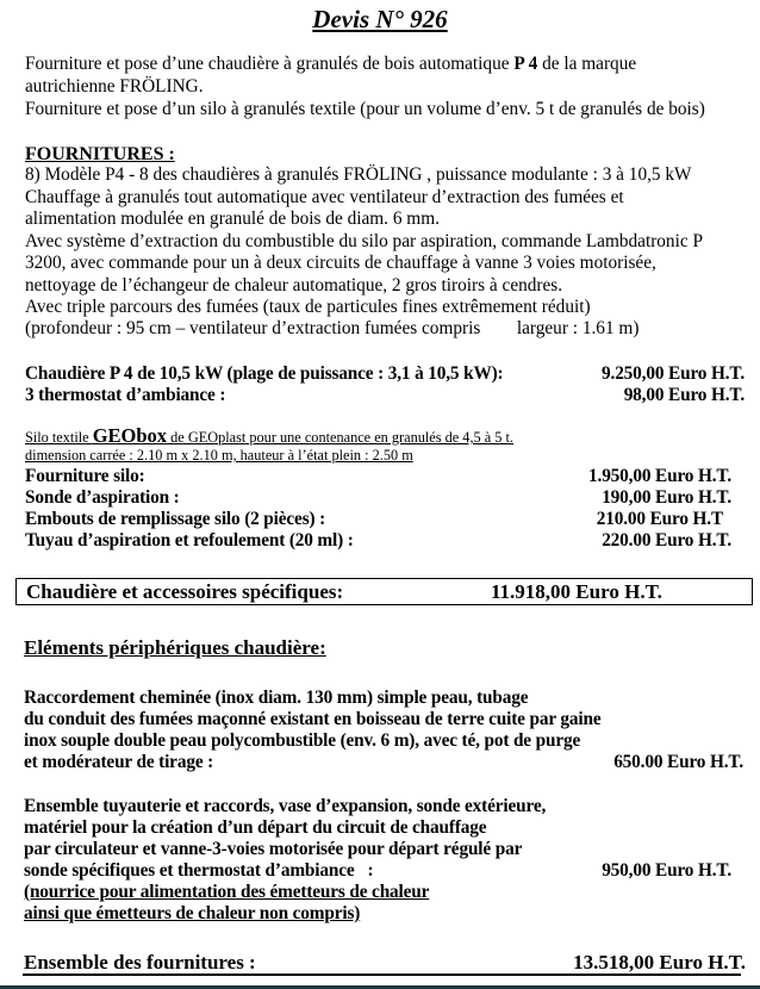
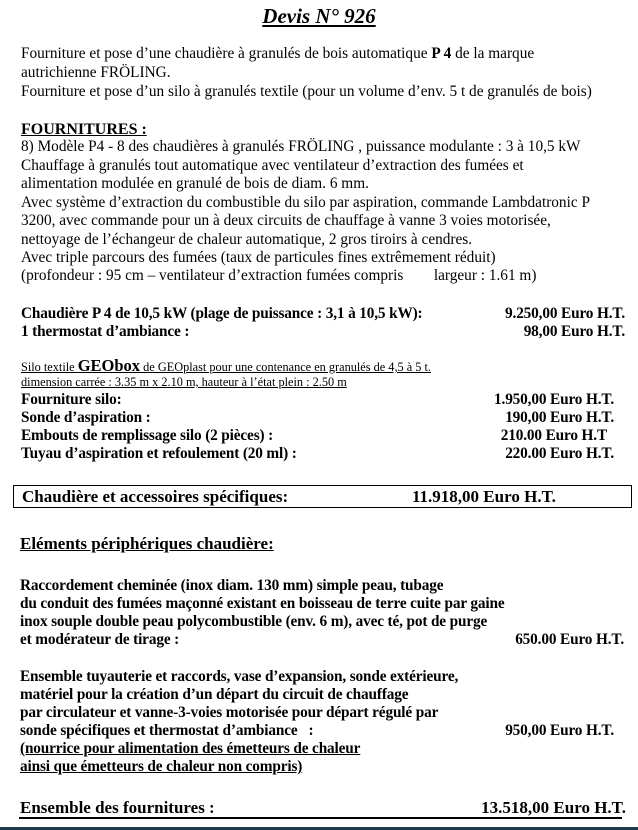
  Devis N° 926
  Fourniture et pose d’une chaudière à granulés de bois automatique P 4 de la marque
  autrichienne FRÖLING.
  Fourniture et pose d’un silo à granulés textile (pour un volume d’env. 5 t de granulés de bois)
  FOURNITURES :
  8) Modèle P4 - 8 des chaudières à granulés FRÖLING , puissance modulante : 3 à 10,5 kW
  Chauffage à granulés tout automatique avec ventilateur d’extraction des fumées et
  alimentation modulée en granulé de bois de diam. 6 mm.
  Avec système d’extraction du combustible du silo par aspiration, commande Lambdatronic P
  3200, avec commande pour un à deux circuits de chauffage à vanne 3 voies motorisée,
  nettoyage de l’échangeur de chaleur automatique, 2 gros tiroirs à cendres.
  Avec triple parcours des fumées (taux de particules fines extrêmement réduit)
  (profondeur : 95 cm – ventilateur d’extraction fumées compris largeur : 1.61 m)
  Chaudière P 4 de 10,5 kW (plage de puissance : 3,1 à 10,5 kW):
  9.250,00 Euro H.T.
- 3 thermostat d’ambiance :
+ 1 thermostat d’ambiance :
  98,00 Euro H.T.
  Silo textile GEObox de GEOplast pour une contenance en granulés de 4,5 à 5 t.
- dimension carrée : 2.10 m x 2.10 m, hauteur à l’état plein : 2.50 m
+ dimension carrée : 3.35 m x 2.10 m, hauteur à l’état plein : 2.50 m
  Fourniture silo:
  1.950,00 Euro H.T.
  Sonde d’aspiration :
  190,00 Euro H.T.
  Embouts de remplissage silo (2 pièces) :
  210.00 Euro H.T
  Tuyau d’aspiration et refoulement (20 ml) :
  220.00 Euro H.T.
  Chaudière et accessoires spécifiques:
  11.918,00 Euro H.T.
  Eléments périphériques chaudière:
  Raccordement cheminée (inox diam. 130 mm) simple peau, tubage
  du conduit des fumées maçonné existant en boisseau de terre cuite par gaine
  inox souple double peau polycombustible (env. 6 m), avec té, pot de purge
  et modérateur de tirage :
  650.00 Euro H.T.
  Ensemble tuyauterie et raccords, vase d’expansion, sonde extérieure,
  matériel pour la création d’un départ du circuit de chauffage
  par circulateur et vanne-3-voies motorisée pour départ régulé par
  sonde spécifiques et thermostat d’ambiance :
  950,00 Euro H.T.
  (nourrice pour alimentation des émetteurs de chaleur
  ainsi que émetteurs de chaleur non compris)
  Ensemble des fournitures :
  13.518,00 Euro H.T.
